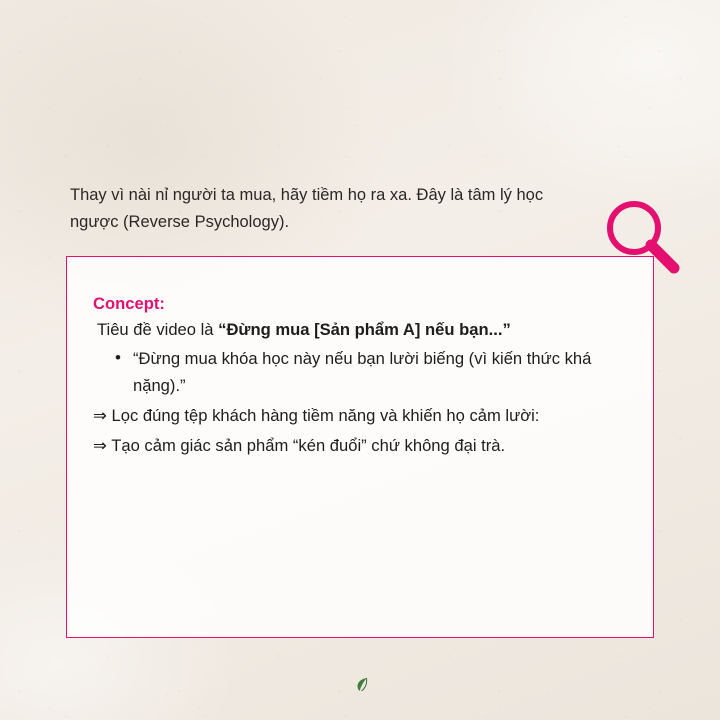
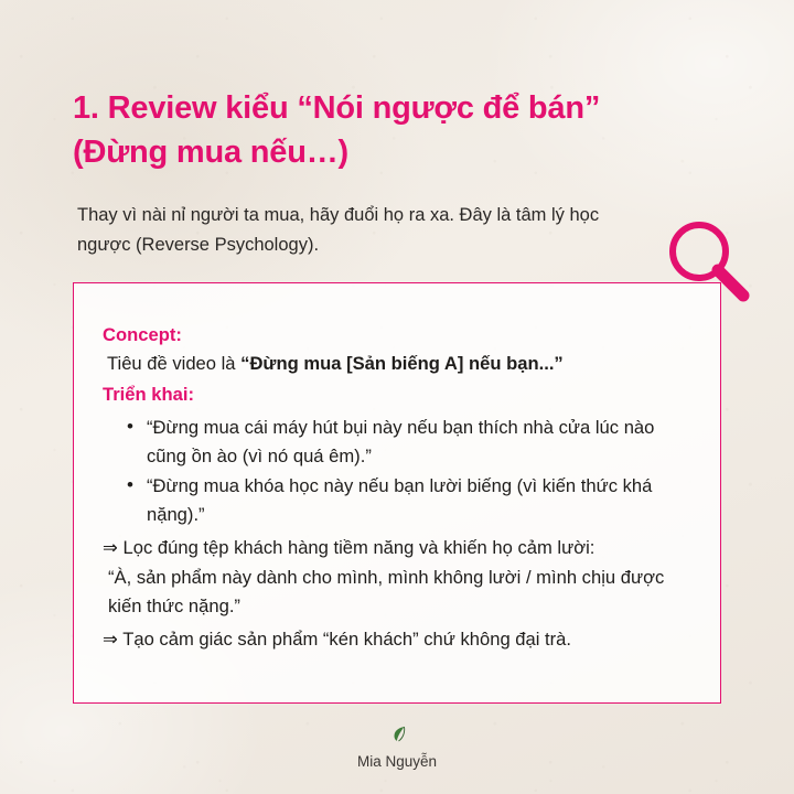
+ 1. Review kiểu “Nói ngược để bán” (Đừng mua nếu…)
- Thay vì nài nỉ người ta mua, hãy tiềm họ ra xa. Đây là tâm lý học ngược (Reverse Psychology).
+ Thay vì nài nỉ người ta mua, hãy đuổi họ ra xa. Đây là tâm lý học ngược (Reverse Psychology).
  Concept:
- Tiêu đề video là “Đừng mua [Sản phẩm A] nếu bạn...”
+ Tiêu đề video là “Đừng mua [Sản biếng A] nếu bạn...”
+ Triển khai:
+ “Đừng mua cái máy hút bụi này nếu bạn thích nhà cửa lúc nào cũng ồn ào (vì nó quá êm).”
  “Đừng mua khóa học này nếu bạn lười biếng (vì kiến thức khá nặng).”
  ⇒ Lọc đúng tệp khách hàng tiềm năng và khiến họ cảm lười:
+ “À, sản phẩm này dành cho mình, mình không lười / mình chịu được kiến thức nặng.”
- ⇒ Tạo cảm giác sản phẩm “kén đuổi” chứ không đại trà.
+ ⇒ Tạo cảm giác sản phẩm “kén khách” chứ không đại trà.
+ Mia Nguyễn
